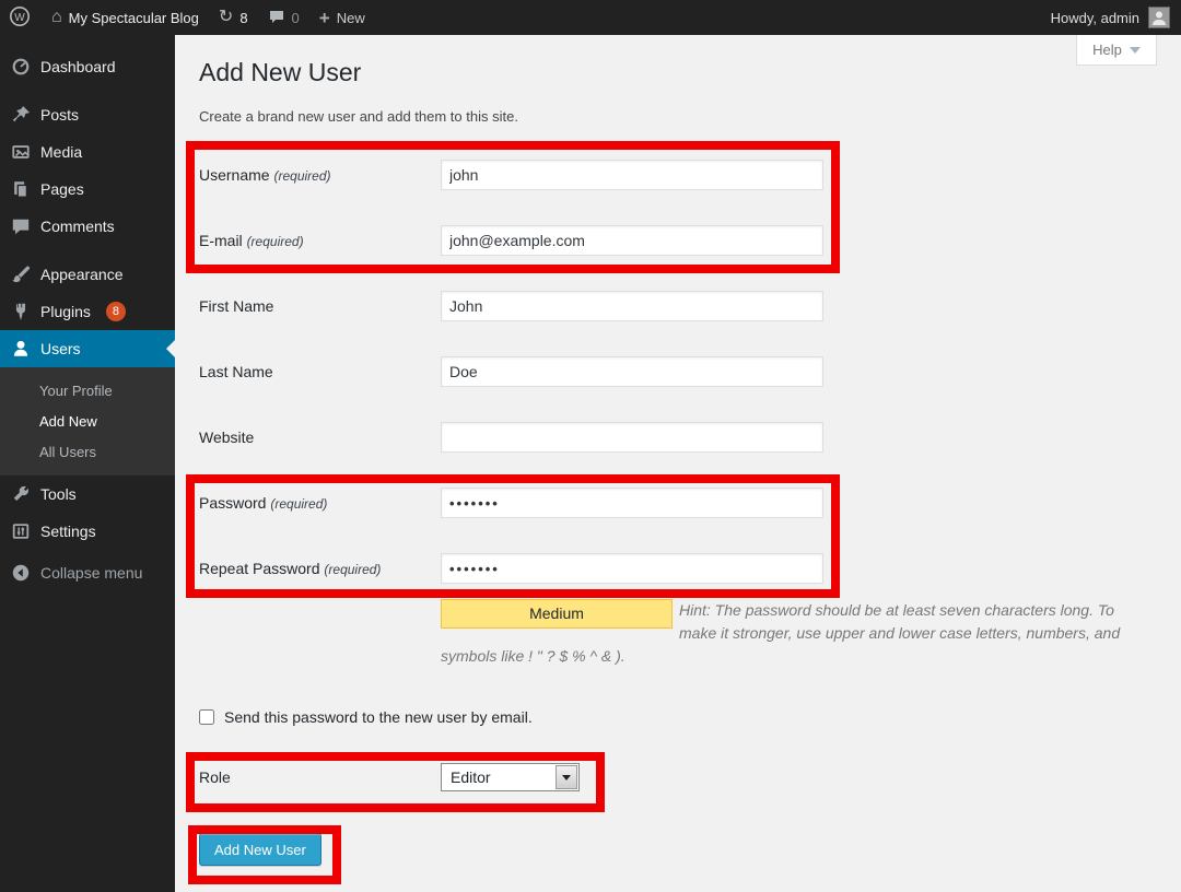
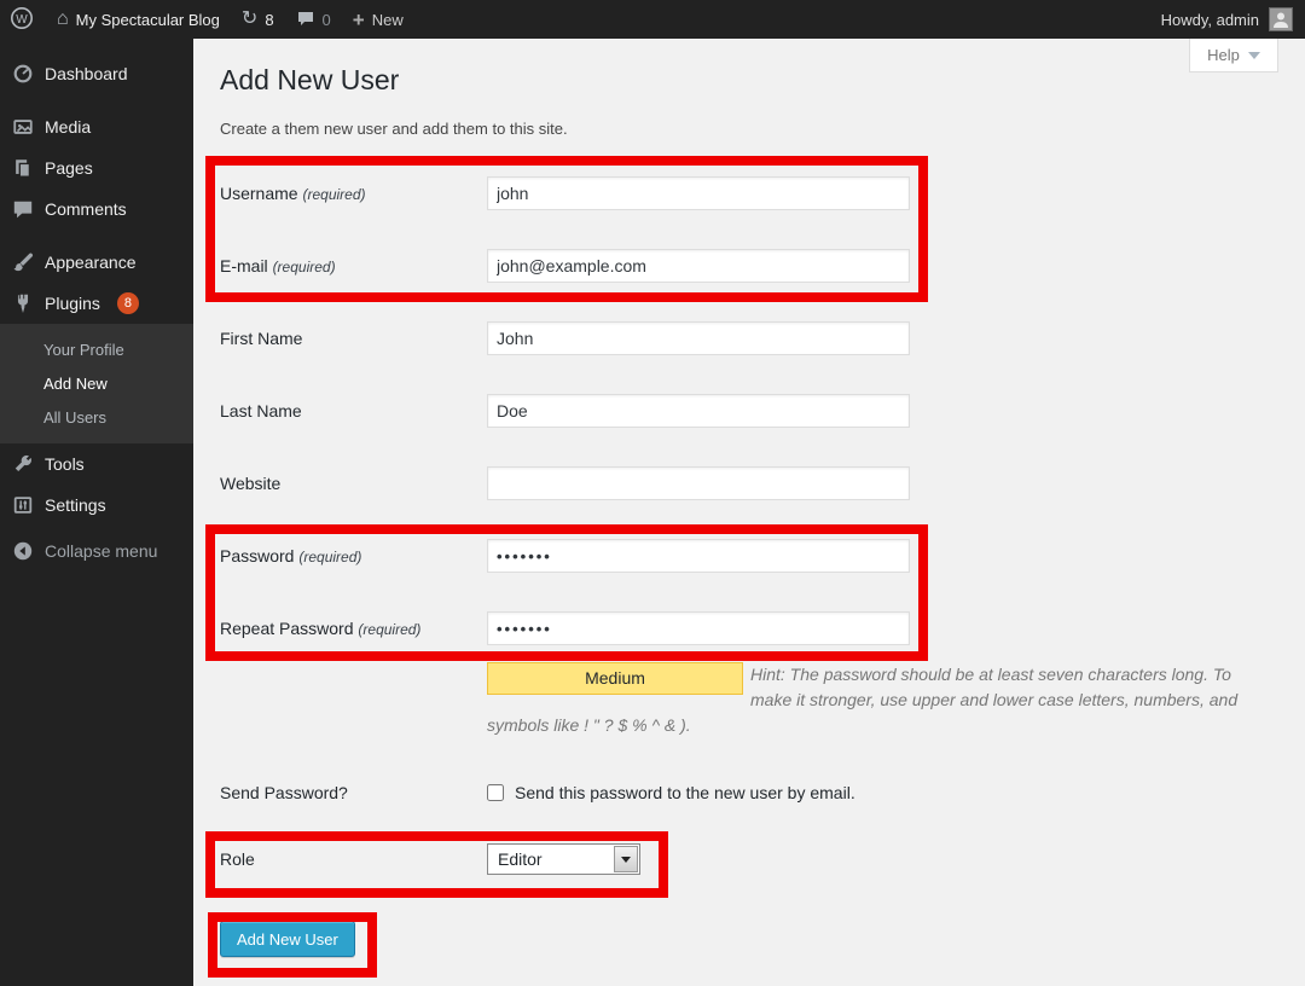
  W
  ⌂
  My Spectacular Blog
  ↻
  8
  0
  +
  New
  Howdy, admin
  Dashboard
- Posts
  Media
  Pages
  Comments
  Appearance
  Plugins
  8
- Users
  Your Profile
  Add New
  All Users
  Tools
  Settings
  Collapse menu
  Help
  Add New User
- Create a brand new user and add them to this site.
+ Create a them new user and add them to this site.
  Username (required)
  john
  E-mail (required)
  john@example.com
  First Name
  John
  Last Name
  Doe
  Website
  Password (required)
  •••••••
  Repeat Password (required)
  •••••••
  Medium
  Hint: The password should be at least seven characters long. To make it stronger, use upper and lower case letters, numbers, and symbols like ! " ? $ % ^ & ).
+ Send Password?
  Send this password to the new user by email.
  Role
  Editor
  Add New User
